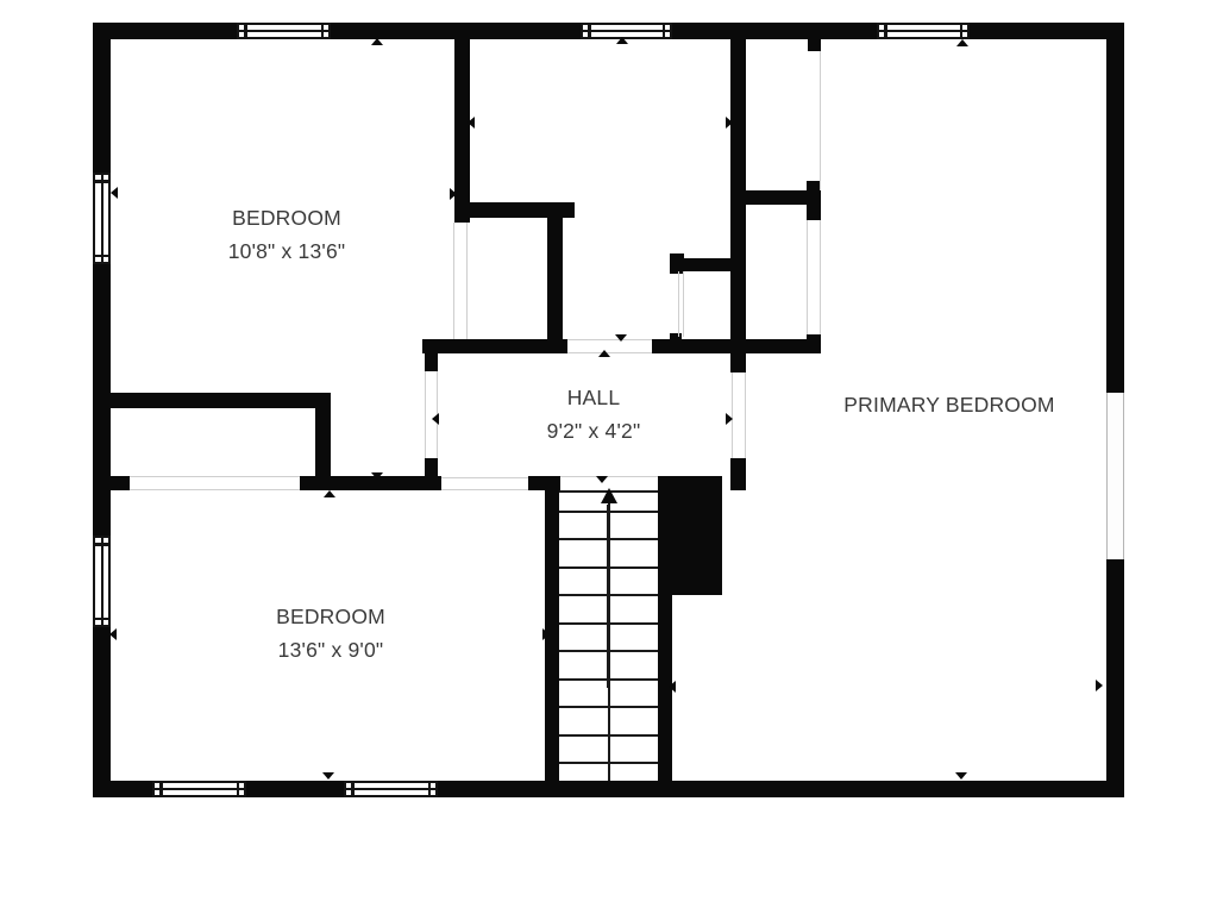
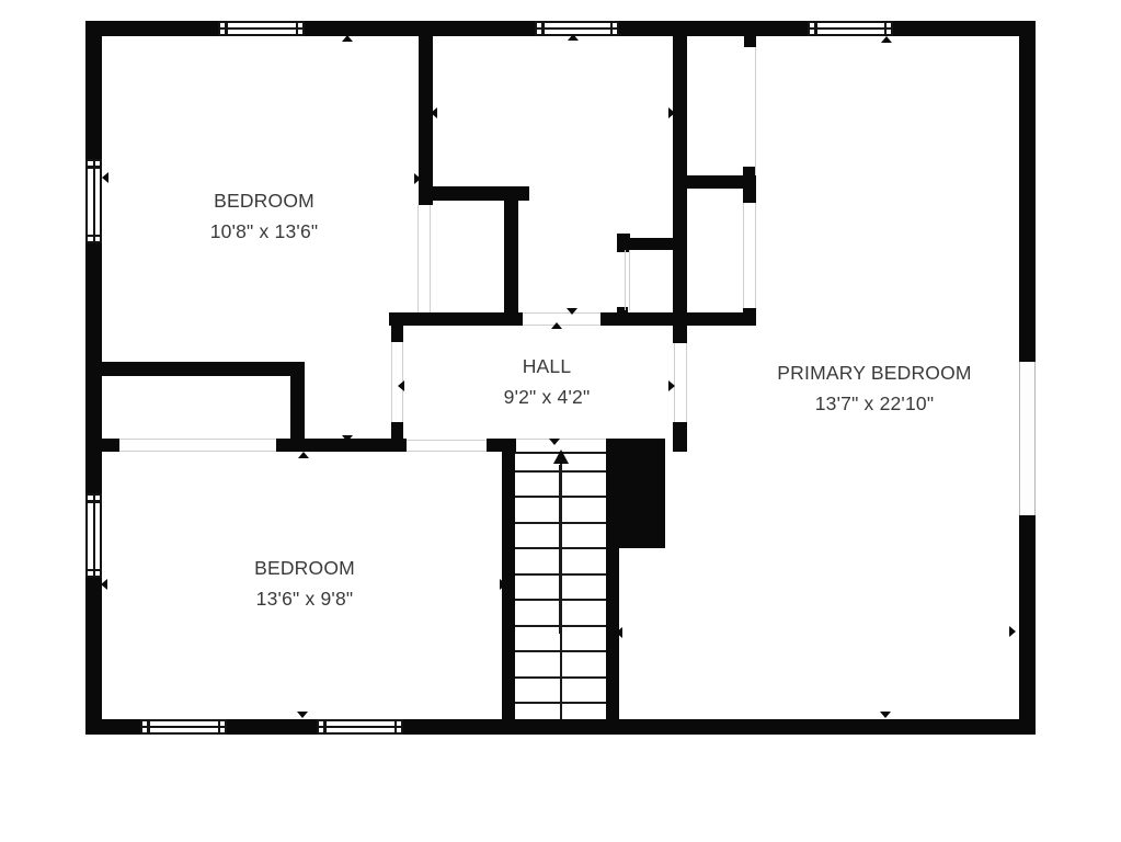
  BEDROOM
  10'8" x 13'6"
  PRIMARY BEDROOM
+ 13'7" x 22'10"
  HALL
  9'2" x 4'2"
  BEDROOM
- 13'6" x 9'0"
+ 13'6" x 9'8"
